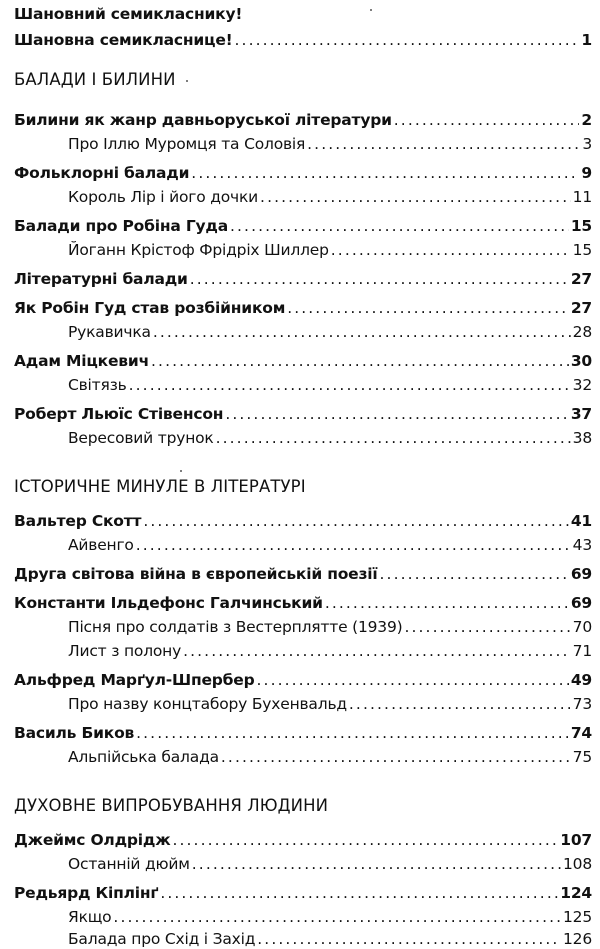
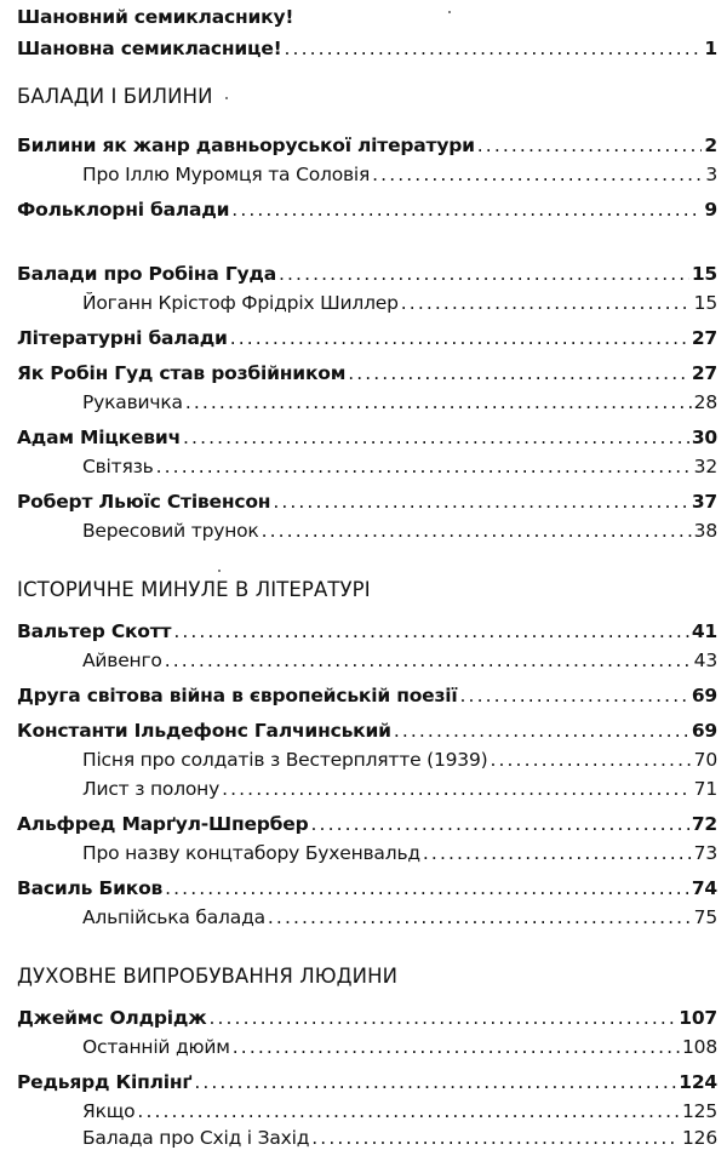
  Шановний семикласнику!
  Шановна семикласнице!
  1
  БАЛАДИ І БИЛИНИ
  Билини як жанр давньоруської літератури
  2
  Про Іллю Муромця та Соловія
  3
  Фольклорні балади
  9
- Король Лір і його дочки
- 11
  Балади про Робіна Гуда
  15
  Йоганн Крістоф Фрідріх Шиллер
  15
  Літературні балади
  27
  Як Робін Гуд став розбійником
  27
  Рукавичка
  28
  Адам Міцкевич
  30
  Світязь
  32
  Роберт Льюїс Стівенсон
  37
  Вересовий трунок
  38
  ІСТОРИЧНЕ МИНУЛЕ В ЛІТЕРАТУРІ
  Вальтер Скотт
  41
  Айвенго
  43
  Друга світова війна в європейській поезії
  69
  Константи Ільдефонс Галчинський
  69
  Пісня про солдатів з Вестерплятте (1939)
  70
  Лист з полону
  71
  Альфред Марґул-Шпербер
- 49
+ 72
  Про назву концтабору Бухенвальд
  73
  Василь Биков
  74
  Альпійська балада
  75
  ДУХОВНЕ ВИПРОБУВАННЯ ЛЮДИНИ
  Джеймс Олдрідж
  107
  Останній дюйм
  108
  Редьярд Кіплінґ
  124
  Якщо
  125
  Балада про Схід і Захід
  126
